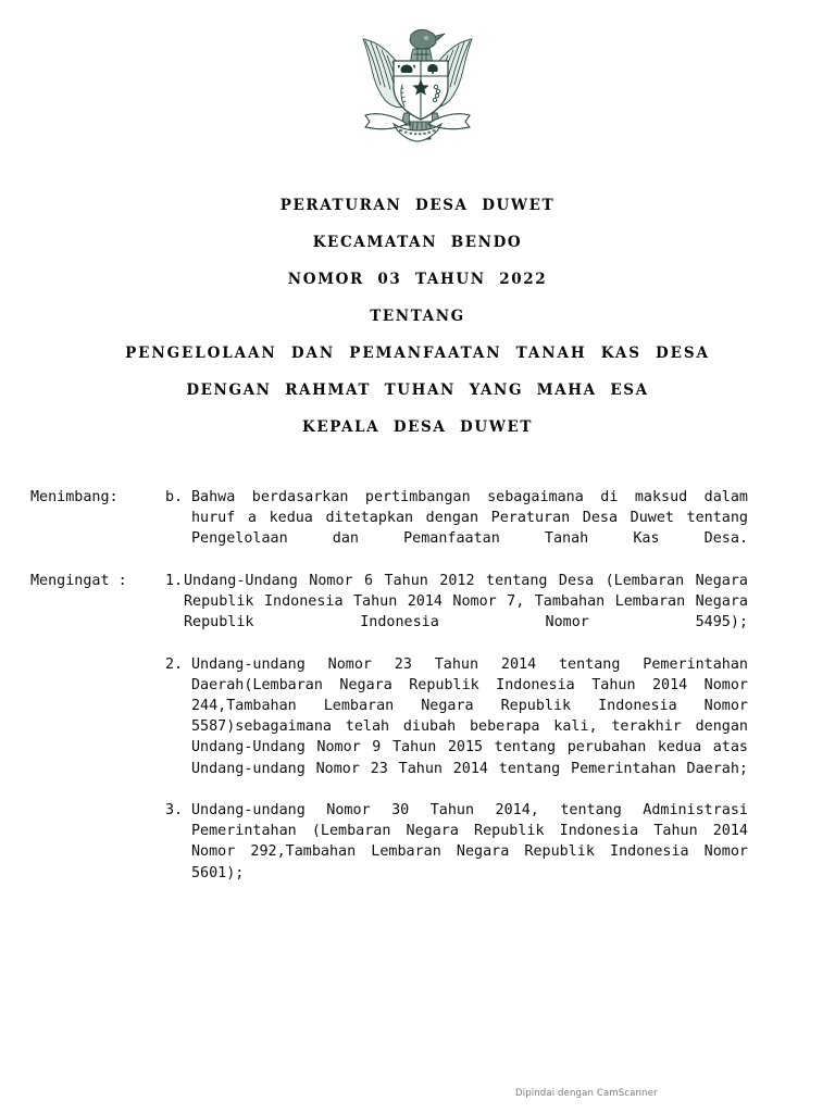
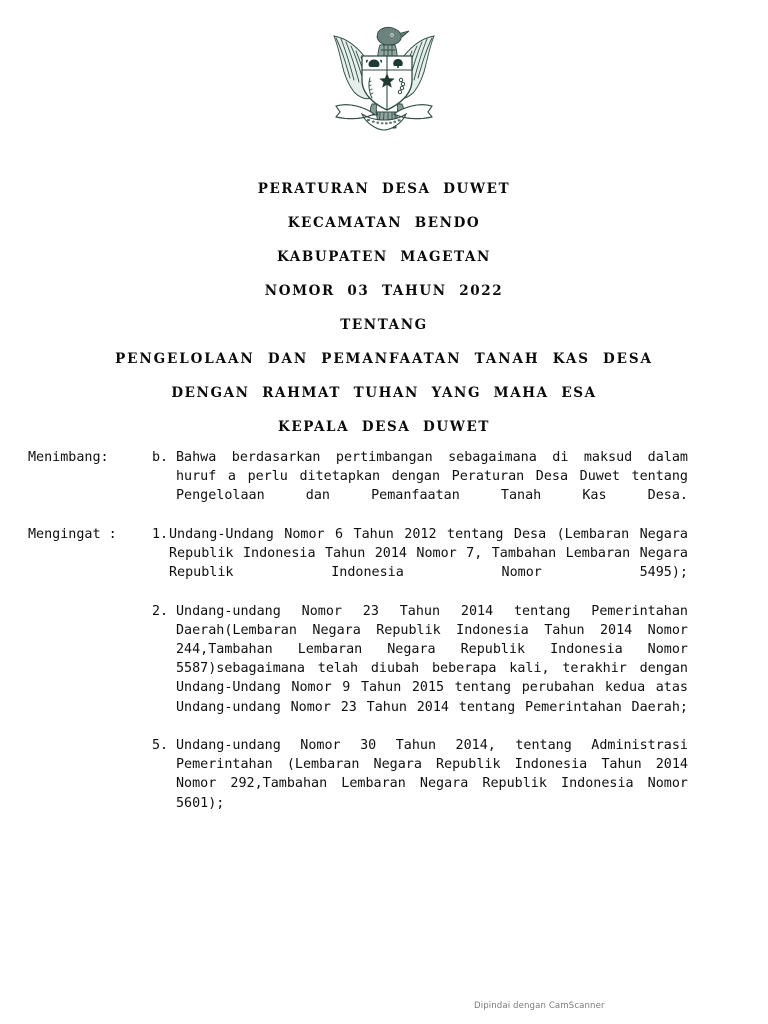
  PERATURAN DESA DUWET
  KECAMATAN BENDO
+ KABUPATEN MAGETAN
  NOMOR 03 TAHUN 2022
  TENTANG
  PENGELOLAAN DAN PEMANFAATAN TANAH KAS DESA
  DENGAN RAHMAT TUHAN YANG MAHA ESA
  KEPALA DESA DUWET
  Menimbang:
  b.
- Bahwa berdasarkan pertimbangan sebagaimana di maksud dalam huruf a kedua ditetapkan dengan Peraturan Desa Duwet tentang Pengelolaan dan Pemanfaatan Tanah Kas Desa.
+ Bahwa berdasarkan pertimbangan sebagaimana di maksud dalam huruf a perlu ditetapkan dengan Peraturan Desa Duwet tentang Pengelolaan dan Pemanfaatan Tanah Kas Desa.
  Mengingat :
  1.
  Undang-Undang Nomor 6 Tahun 2012 tentang Desa (Lembaran Negara Republik Indonesia Tahun 2014 Nomor 7, Tambahan Lembaran Negara Republik Indonesia Nomor 5495);
  2.
  Undang-undang Nomor 23 Tahun 2014 tentang Pemerintahan Daerah(Lembaran Negara Republik Indonesia Tahun 2014 Nomor 244,Tambahan Lembaran Negara Republik Indonesia Nomor 5587)sebagaimana telah diubah beberapa kali, terakhir dengan Undang-Undang Nomor 9 Tahun 2015 tentang perubahan kedua atas Undang-undang Nomor 23 Tahun 2014 tentang Pemerintahan Daerah;
- 3.
+ 5.
  Undang-undang Nomor 30 Tahun 2014, tentang Administrasi Pemerintahan (Lembaran Negara Republik Indonesia Tahun 2014 Nomor 292,Tambahan Lembaran Negara Republik Indonesia Nomor 5601);
  Dipindai dengan CamScanner
